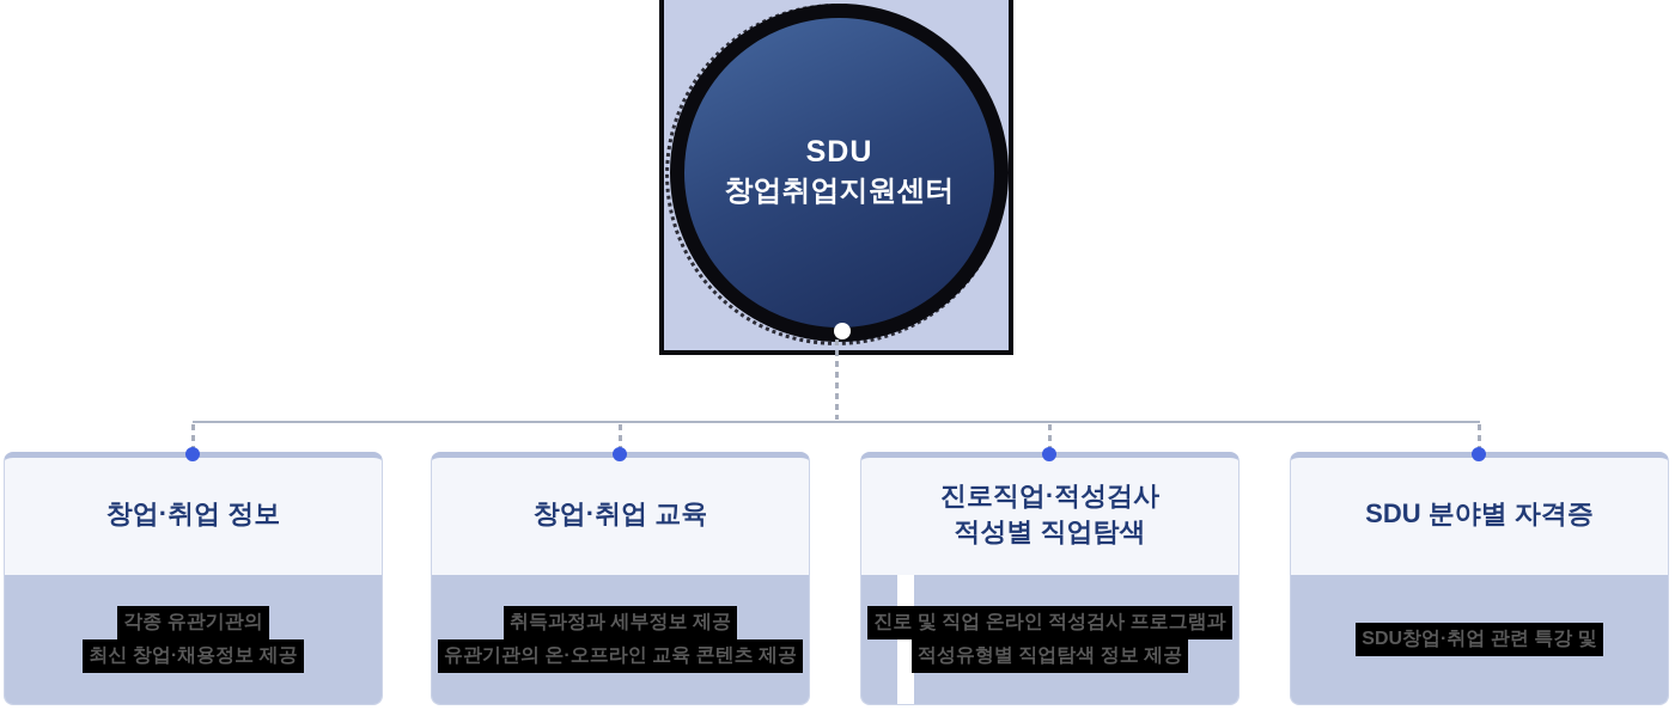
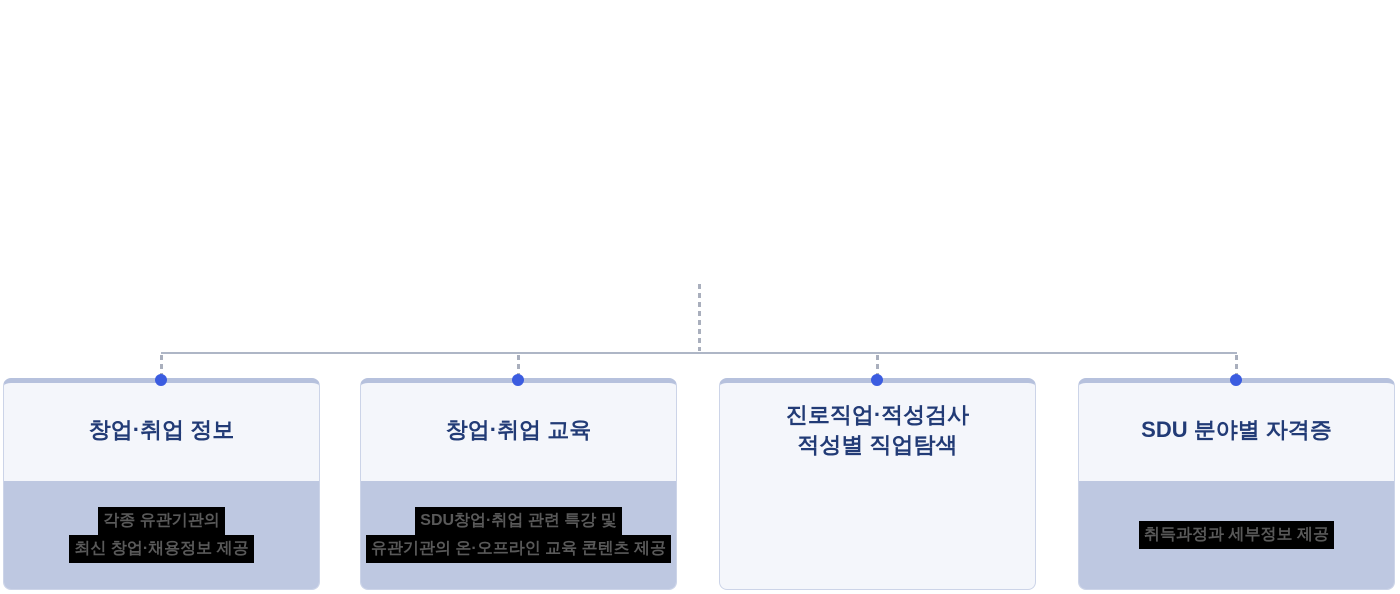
- SDU
- 창업취업지원센터
  창업·취업 정보
  각종 유관기관의
  최신 창업·채용정보 제공
  창업·취업 교육
- 취득과정과 세부정보 제공
+ SDU창업·취업 관련 특강 및
  유관기관의 온·오프라인 교육 콘텐츠 제공
  진로직업·적성검사
  적성별 직업탐색
- 진로 및 직업 온라인 적성검사 프로그램과
- 적성유형별 직업탐색 정보 제공
  SDU 분야별 자격증
- SDU창업·취업 관련 특강 및
+ 취득과정과 세부정보 제공
